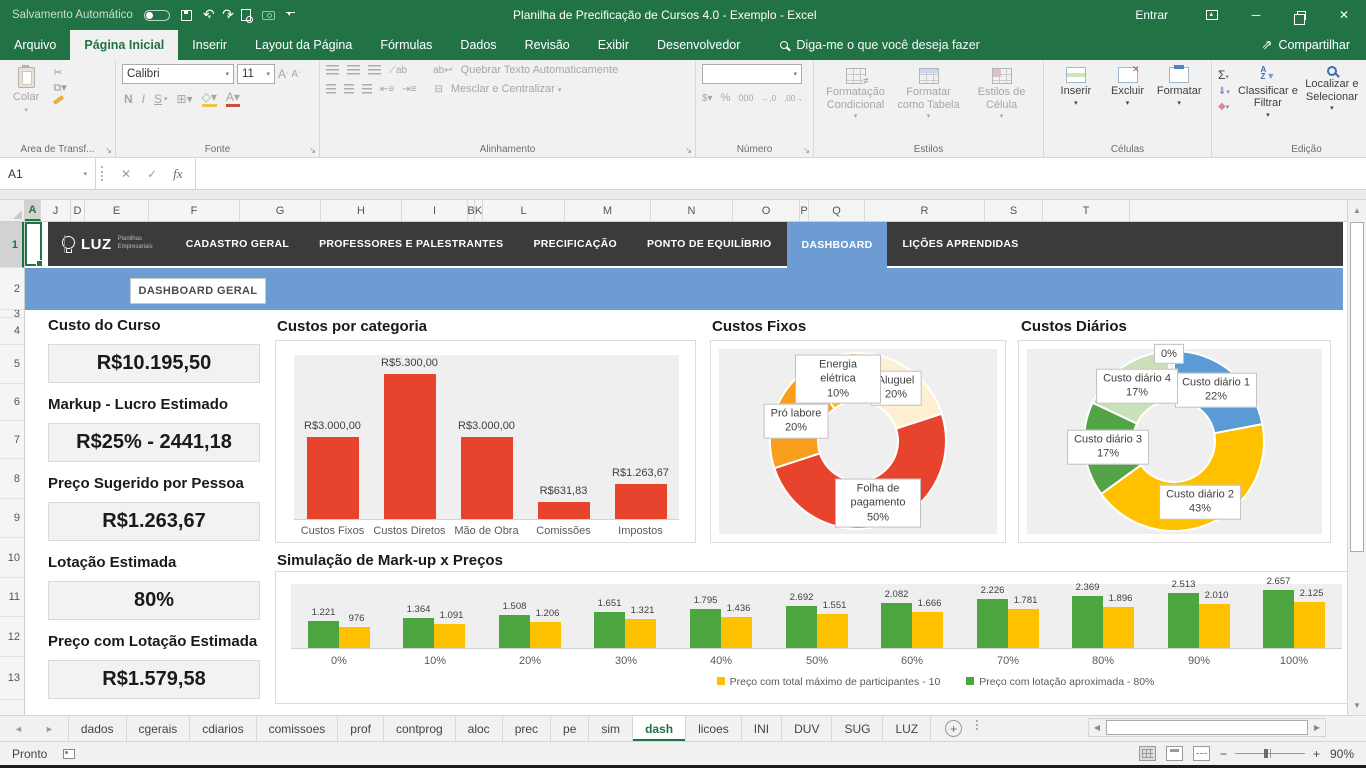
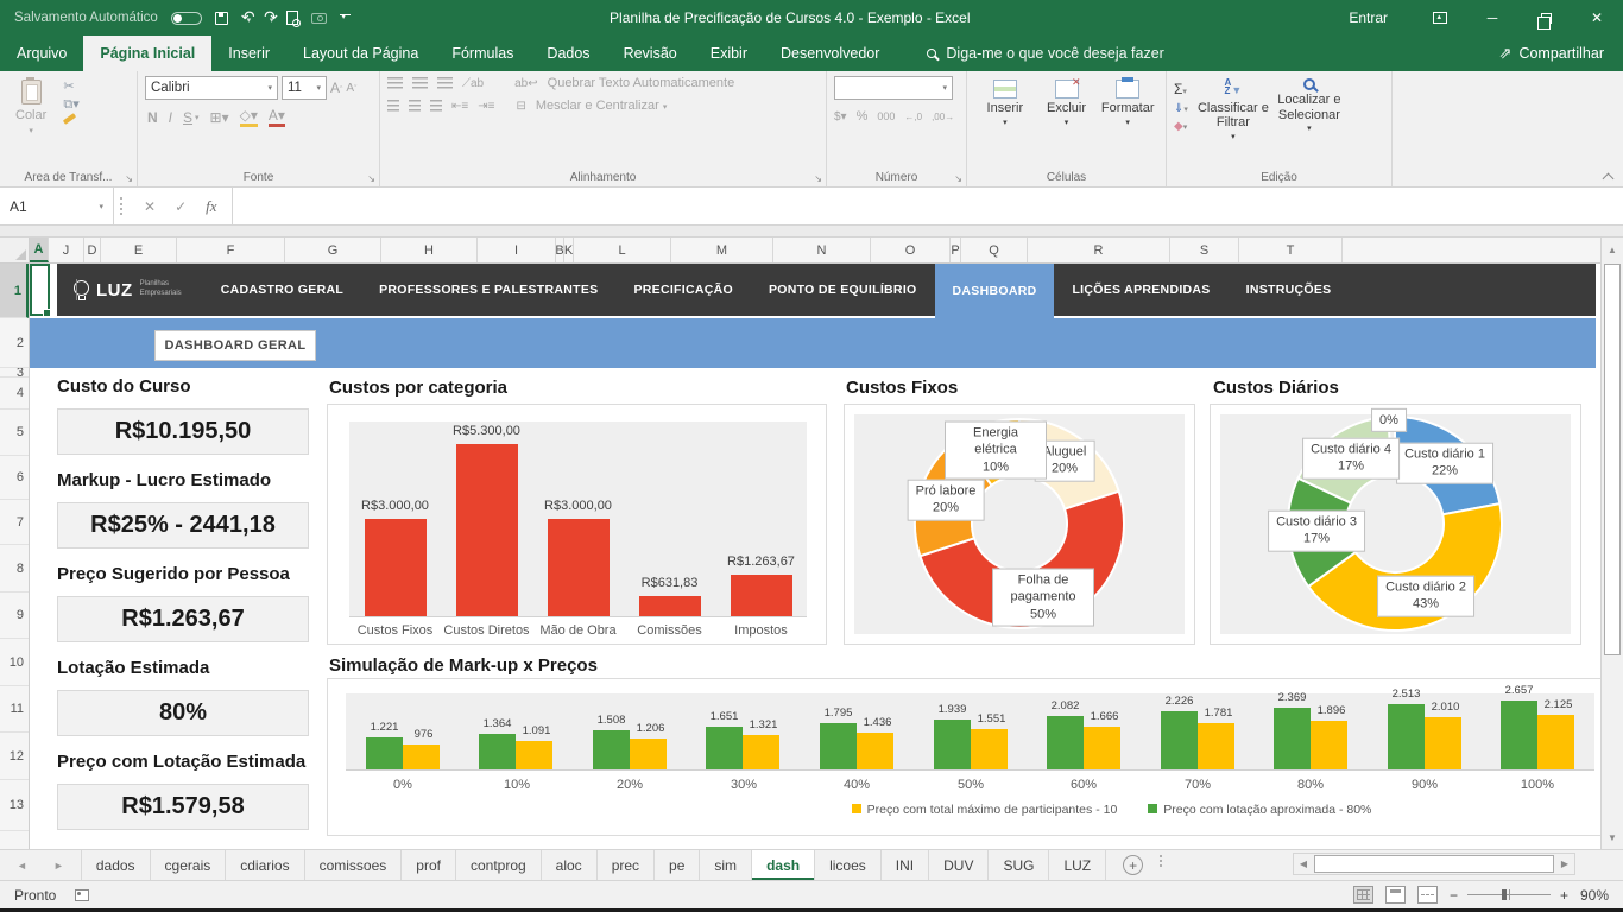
  Salvamento Automático
  Planilha de Precificação de Cursos 4.0 - Exemplo - Excel
  Entrar
  ─
  ✕
  Arquivo
  Página Inicial
  Inserir
  Layout da Página
  Fórmulas
  Dados
  Revisão
  Exibir
  Desenvolvedor
  Diga-me o que você deseja fazer
  ⇗
  Compartilhar
  Colar
  ✂
  ⧉▾
  Área de Transf...
  ↘
  Calibri
  11
  N
  I
  S
  ⊞▾
  ◇▾
  A▾
  Fonte
  ↘
  ⟋ab
  ab↩
  Quebrar Texto Automaticamente
  ⇤≡
  ⇥≡
  ⊟
  Mesclar e Centralizar
  Alinhamento
  ↘
  $▾
  %
  000
  ←,0
  ,00→
  Número
  ↘
- Formatação Condicional
- Formatar como Tabela
- Estilos de Célula
- Estilos
  Inserir
  Excluir
  Formatar
  Células
  A
  Z▼
  Classificar e Filtrar
  Localizar e Selecionar
  Edição
  A1
  ✕
  ✓
  fx
  A
  J
  D
  E
  F
  G
  H
  I
  B
  K
  L
  M
  N
  O
  P
  Q
  R
  S
  T
  1
  2
  3
  4
  5
  6
  7
  8
  9
  10
  11
  12
  13
  LUZ
  CADASTRO GERAL
  PROFESSORES E PALESTRANTES
  PRECIFICAÇÃO
  PONTO DE EQUILÍBRIO
  DASHBOARD
  LIÇÕES APRENDIDAS
+ INSTRUÇÕES
  DASHBOARD GERAL
  Custo do Curso
  R$10.195,50
  Markup - Lucro Estimado
  R$25% - 2441,18
  Preço Sugerido por Pessoa
  R$1.263,67
  Lotação Estimada
  80%
  Preço com Lotação Estimada
  R$1.579,58
  Custos por categoria
  Custos Fixos
  Custos Diários
  Simulação de Mark-up x Preços
  R$3.000,00
  Custos Fixos
  R$5.300,00
  Custos Diretos
  R$3.000,00
  Mão de Obra
  R$631,83
  Comissões
  R$1.263,67
  Impostos
  Aluguel
  20%
  Folha de pagamento
  50%
  Pró labore
  20%
  Energia elétrica
  10%
  Custo diário 1
  22%
  Custo diário 2
  43%
  Custo diário 3
  17%
  Custo diário 4
  17%
  0%
  1.221
  976
  0%
  1.364
  1.091
  10%
  1.508
  1.206
  20%
  1.651
  1.321
  30%
  1.795
  1.436
  40%
- 2.692
+ 1.939
  1.551
  50%
  2.082
  1.666
  60%
  2.226
  1.781
  70%
  2.369
  1.896
  80%
  2.513
  2.010
  90%
  2.657
  2.125
  100%
  Preço com total máximo de participantes - 10
  Preço com lotação aproximada - 80%
  ▲
  ▼
  ◄
  ►
  dados
  cgerais
  cdiarios
  comissoes
  prof
  contprog
  aloc
  prec
  pe
  sim
  dash
  licoes
  INI
  DUV
  SUG
  LUZ
  +
  ◀
  ▶
  Pronto
  −
  +
  90%
